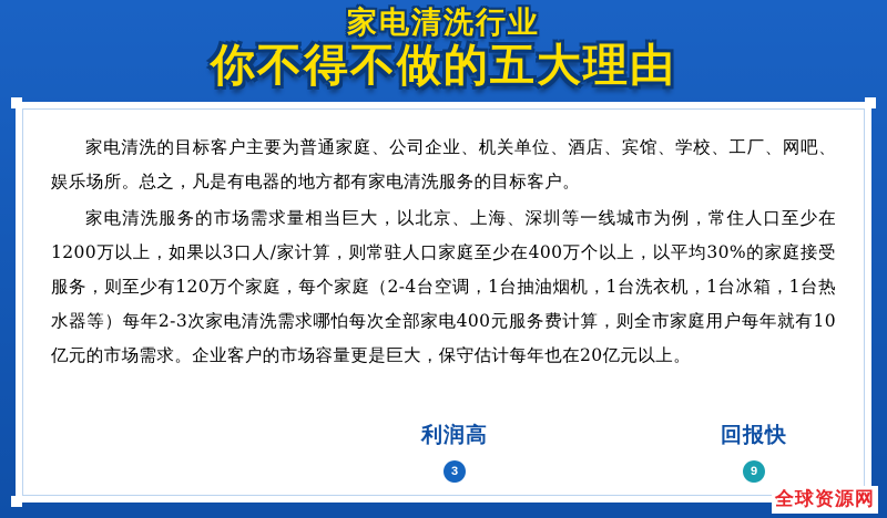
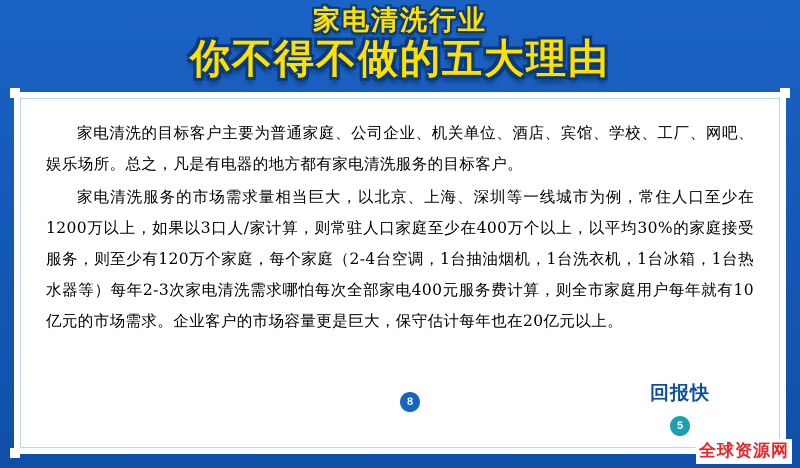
  家电清洗行业
  你不得不做的五大理由
  家电清洗的目标客户主要为普通家庭、公司企业、机关单位、酒店、宾馆、学校、工厂、网吧、娱乐场所。总之，凡是有电器的地方都有家电清洗服务的目标客户。
  家电清洗服务的市场需求量相当巨大，以北京、上海、深圳等一线城市为例，常住人口至少在1200万以上，如果以3口人/家计算，则常驻人口家庭至少在400万个以上，以平均30%的家庭接受服务，则至少有120万个家庭，每个家庭（2-4台空调，1台抽油烟机，1台洗衣机，1台冰箱，1台热水器等）每年2-3次家电清洗需求哪怕每次全部家电400元服务费计算，则全市家庭用户每年就有10亿元的市场需求。企业客户的市场容量更是巨大，保守估计每年也在20亿元以上。
- 利润高
- 3
+ 8
  回报快
- 9
+ 5
  全球资源网
